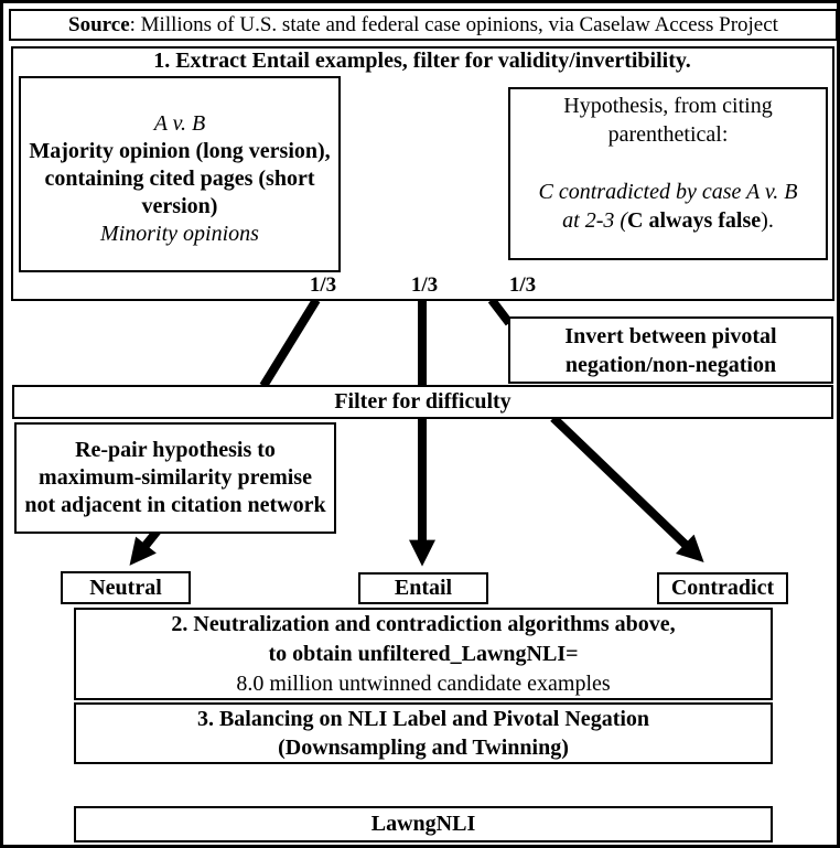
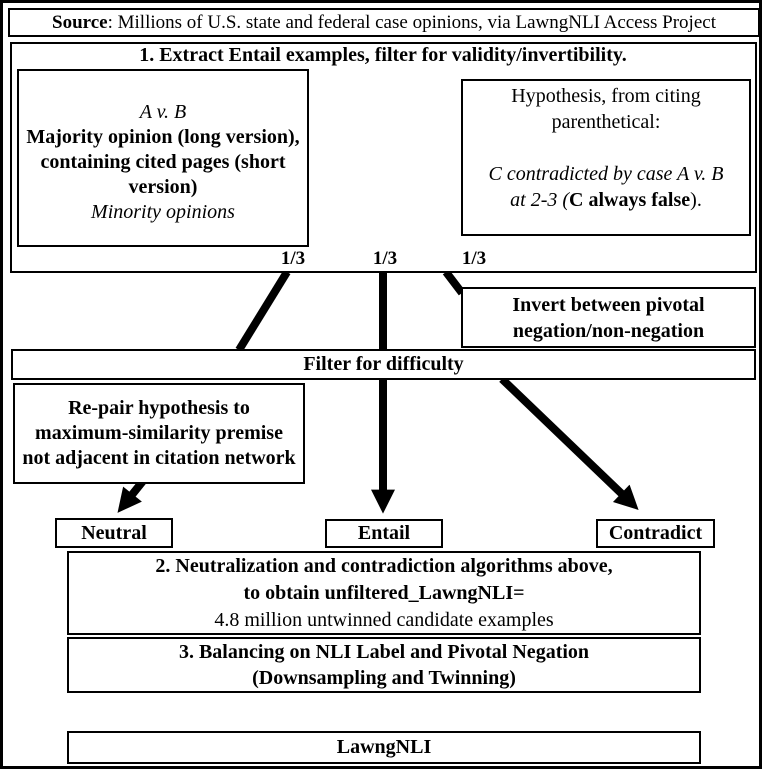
- Source: Millions of U.S. state and federal case opinions, via Caselaw Access Project
+ Source: Millions of U.S. state and federal case opinions, via LawngNLI Access Project
  1. Extract Entail examples, filter for validity/invertibility.
  A v. B
  Majority opinion (long version), containing cited pages (short version)
  Minority opinions
  Hypothesis, from citing parenthetical:
  C contradicted by case A v. B at 2-3 (C always false).
  1/3
  1/3
  1/3
  Invert between pivotal negation/non-negation
  Filter for difficulty
  Re-pair hypothesis to maximum-similarity premise not adjacent in citation network
  Neutral
  Entail
  Contradict
  2. Neutralization and contradiction algorithms above,
  to obtain unfiltered_LawngNLI=
- 8.0 million untwinned candidate examples
+ 4.8 million untwinned candidate examples
  3. Balancing on NLI Label and Pivotal Negation
  (Downsampling and Twinning)
  LawngNLI
